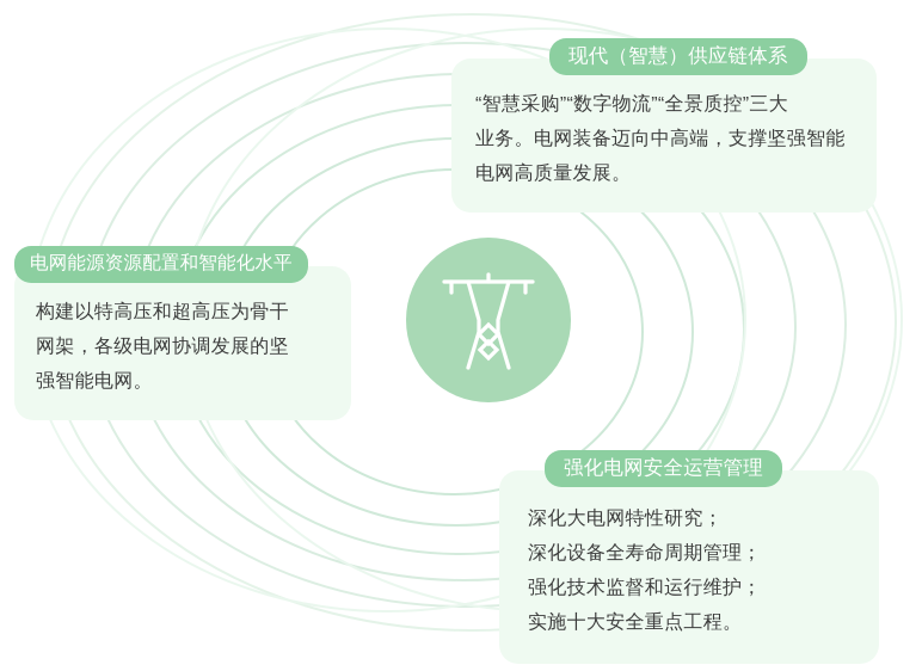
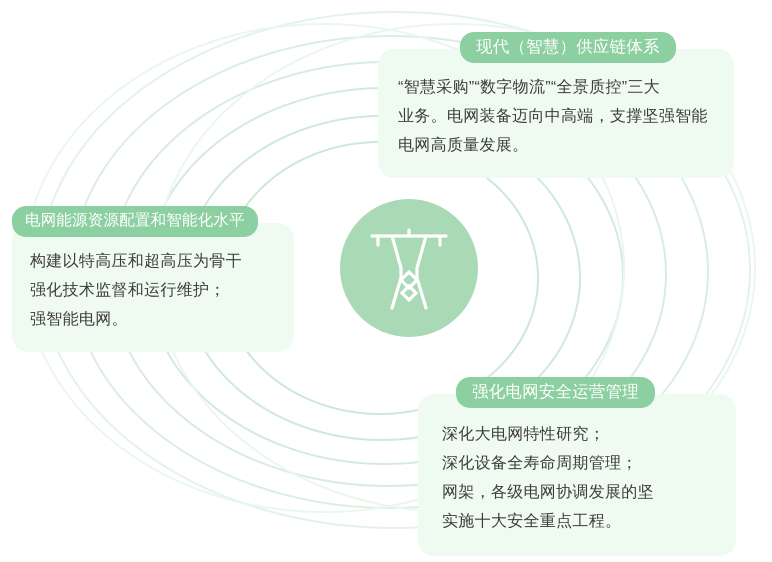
  现代（智慧）供应链体系
  “智慧采购”“数字物流”“全景质控”三大
  业务。电网装备迈向中高端，支撑坚强智能
  电网高质量发展。
  电网能源资源配置和智能化水平
  构建以特高压和超高压为骨干
- 网架，各级电网协调发展的坚
+ 强化技术监督和运行维护；
  强智能电网。
  强化电网安全运营管理
  深化大电网特性研究；
  深化设备全寿命周期管理；
- 强化技术监督和运行维护；
+ 网架，各级电网协调发展的坚
  实施十大安全重点工程。
